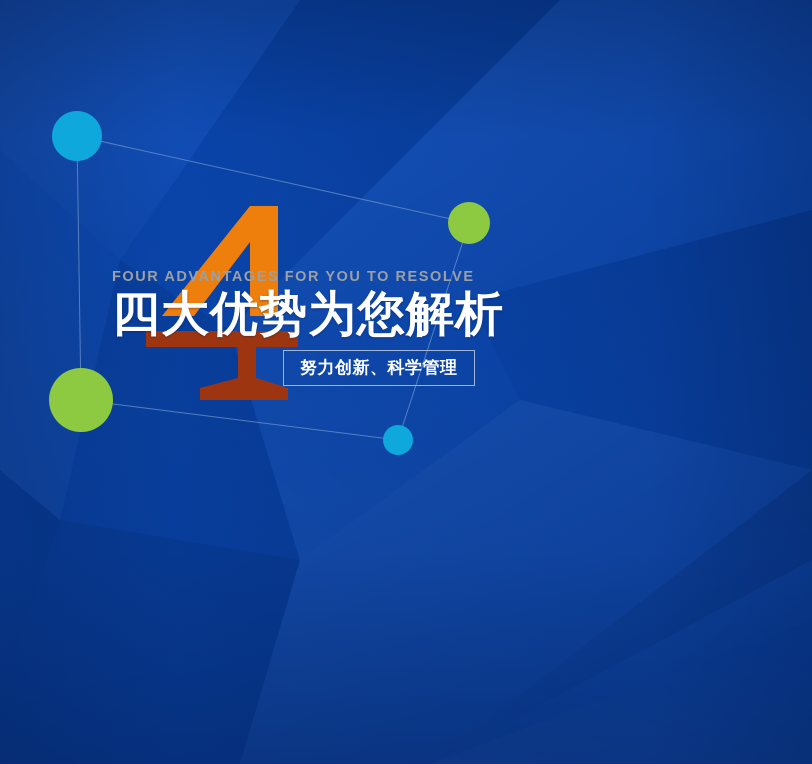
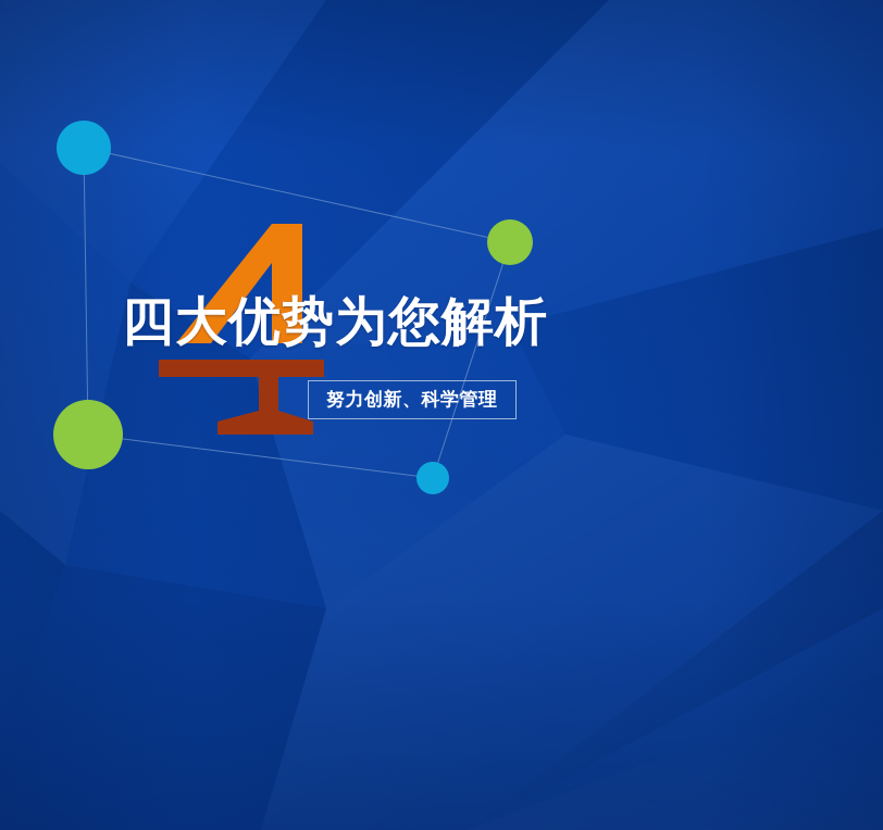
- FOUR ADVANTAGES FOR YOU TO RESOLVE
  四大优势为您解析
  努力创新、科学管理
